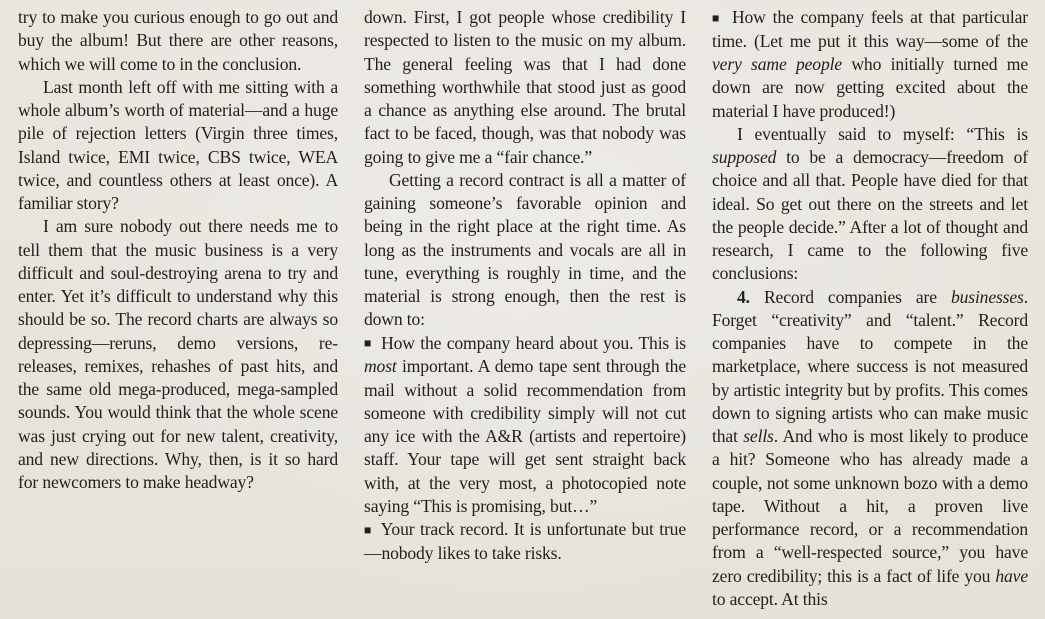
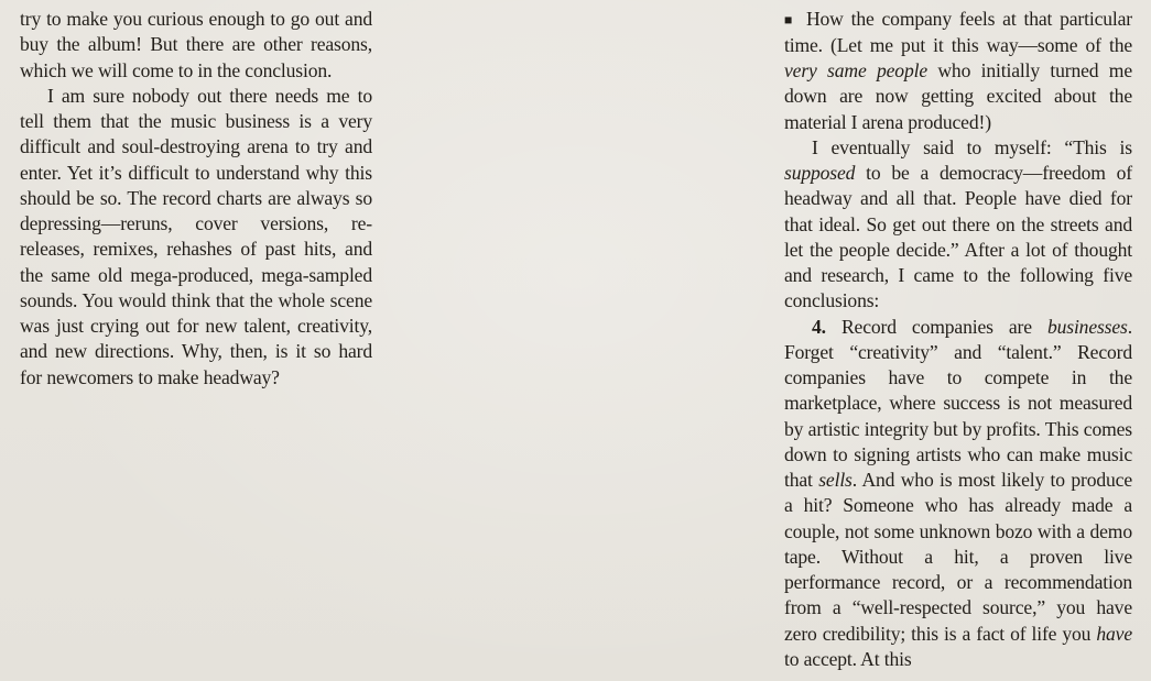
  try to make you curious enough to go out and buy the album! But there are other reasons, which we will come to in the conclusion.
- Last month left off with me sitting with a whole album’s worth of material—and a huge pile of rejection letters (Virgin three times, Island twice, EMI twice, CBS twice, WEA twice, and countless others at least once). A familiar story?
- I am sure nobody out there needs me to tell them that the music business is a very difficult and soul-destroying arena to try and enter. Yet it’s difficult to understand why this should be so. The record charts are always so depressing—reruns, demo versions, re-releases, remixes, rehashes of past hits, and the same old mega-produced, mega-sampled sounds. You would think that the whole scene was just crying out for new talent, creativity, and new directions. Why, then, is it so hard for newcomers to make headway?
+ I am sure nobody out there needs me to tell them that the music business is a very difficult and soul-destroying arena to try and enter. Yet it’s difficult to understand why this should be so. The record charts are always so depressing—reruns, cover versions, re-releases, remixes, rehashes of past hits, and the same old mega-produced, mega-sampled sounds. You would think that the whole scene was just crying out for new talent, creativity, and new directions. Why, then, is it so hard for newcomers to make headway?
- down. First, I got people whose credibility I respected to listen to the music on my album. The general feeling was that I had done something worthwhile that stood just as good a chance as anything else around. The brutal fact to be faced, though, was that nobody was going to give me a “fair chance.”
- Getting a record contract is all a matter of gaining someone’s favorable opinion and being in the right place at the right time. As long as the instruments and vocals are all in tune, everything is roughly in time, and the material is strong enough, then the rest is down to:
- ■ How the company heard about you. This is most important. A demo tape sent through the mail without a solid recommendation from someone with credibility simply will not cut any ice with the A&R (artists and repertoire) staff. Your tape will get sent straight back with, at the very most, a photocopied note saying “This is promising, but…”
- ■ Your track record. It is unfortunate but true—nobody likes to take risks.
- ■ How the company feels at that particular time. (Let me put it this way—some of the very same people who initially turned me down are now getting excited about the material I have produced!)
+ ■ How the company feels at that particular time. (Let me put it this way—some of the very same people who initially turned me down are now getting excited about the material I arena produced!)
- I eventually said to myself: “This is supposed to be a democracy—freedom of choice and all that. People have died for that ideal. So get out there on the streets and let the people decide.” After a lot of thought and research, I came to the following five conclusions:
+ I eventually said to myself: “This is supposed to be a democracy—freedom of headway and all that. People have died for that ideal. So get out there on the streets and let the people decide.” After a lot of thought and research, I came to the following five conclusions:
  4. Record companies are businesses. Forget “creativity” and “talent.” Record companies have to compete in the marketplace, where success is not measured by artistic integrity but by profits. This comes down to signing artists who can make music that sells. And who is most likely to produce a hit? Someone who has already made a couple, not some unknown bozo with a demo tape. Without a hit, a proven live performance record, or a recommendation from a “well-respected source,” you have zero credibility; this is a fact of life you have to accept. At this
